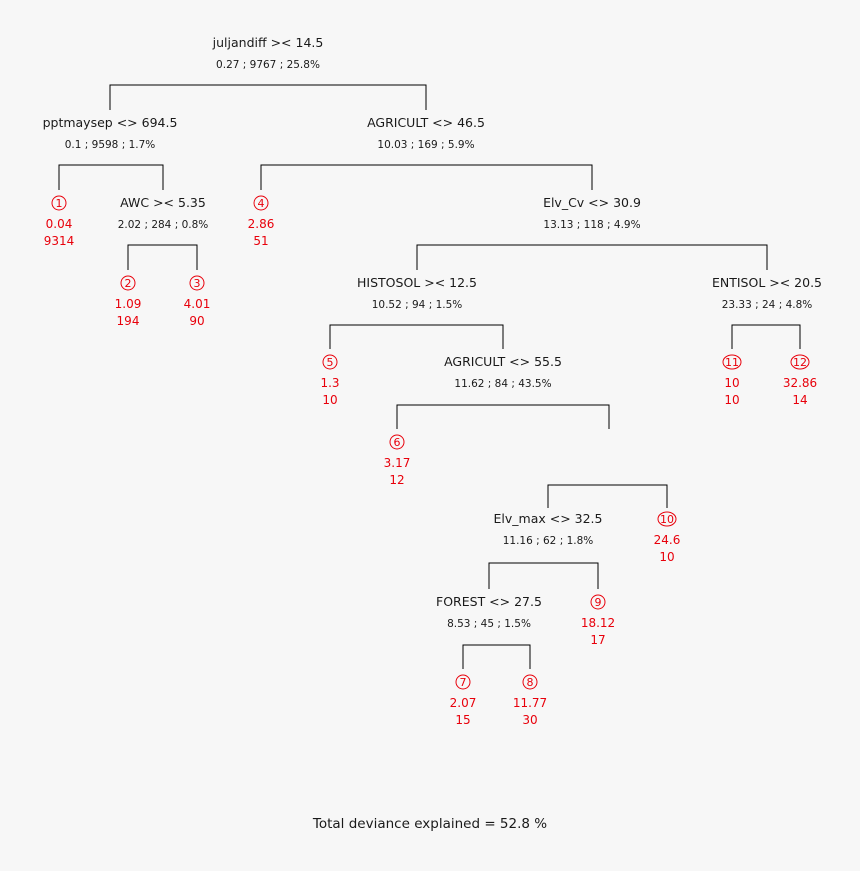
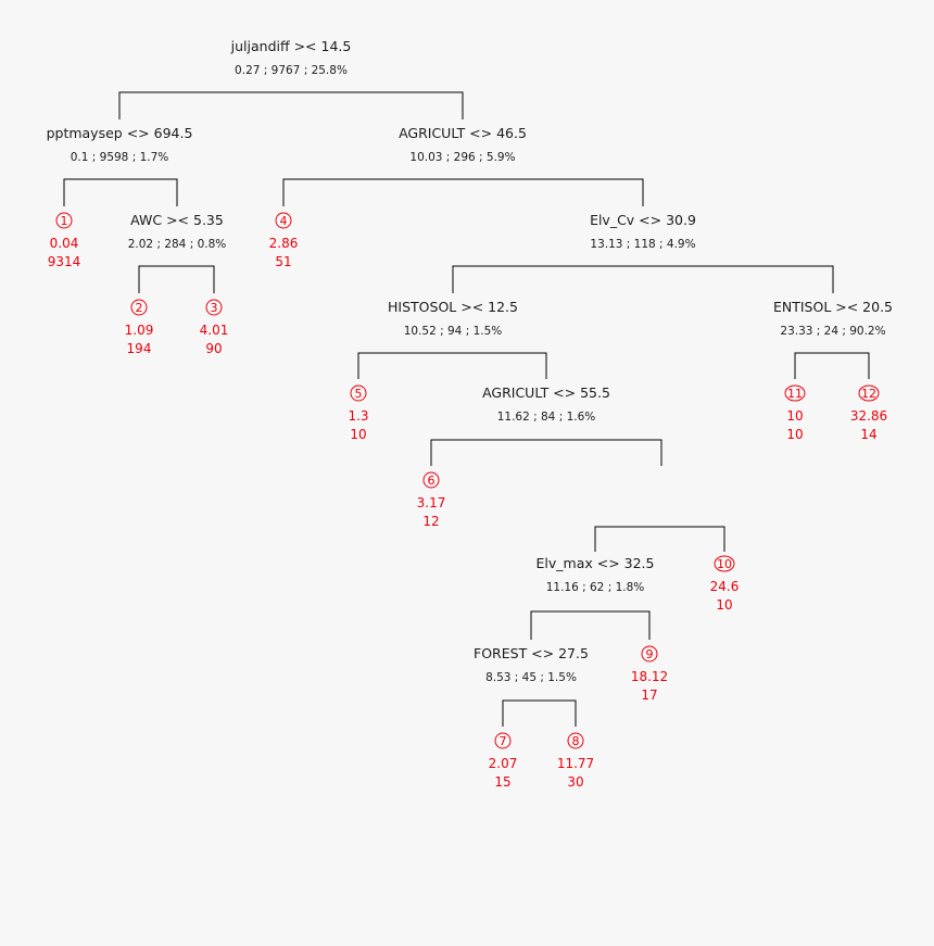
  juljandiff >< 14.5
  0.27 ; 9767 ; 25.8%
  pptmaysep <> 694.5
  0.1 ; 9598 ; 1.7%
  AGRICULT <> 46.5
- 10.03 ; 169 ; 5.9%
+ 10.03 ; 296 ; 5.9%
  AWC >< 5.35
  2.02 ; 284 ; 0.8%
  Elv_Cv <> 30.9
  13.13 ; 118 ; 4.9%
  HISTOSOL >< 12.5
  10.52 ; 94 ; 1.5%
  ENTISOL >< 20.5
- 23.33 ; 24 ; 4.8%
+ 23.33 ; 24 ; 90.2%
  AGRICULT <> 55.5
- 11.62 ; 84 ; 43.5%
+ 11.62 ; 84 ; 1.6%
  Elv_max <> 32.5
  11.16 ; 62 ; 1.8%
  FOREST <> 27.5
  8.53 ; 45 ; 1.5%
  1
  0.04
  9314
  2
  1.09
  194
  3
  4.01
  90
  4
  2.86
  51
  5
  1.3
  10
  6
  3.17
  12
  7
  2.07
  15
  8
  11.77
  30
  9
  18.12
  17
  10
  24.6
  10
  11
  10
  10
  12
  32.86
  14
- Total deviance explained = 52.8 %
